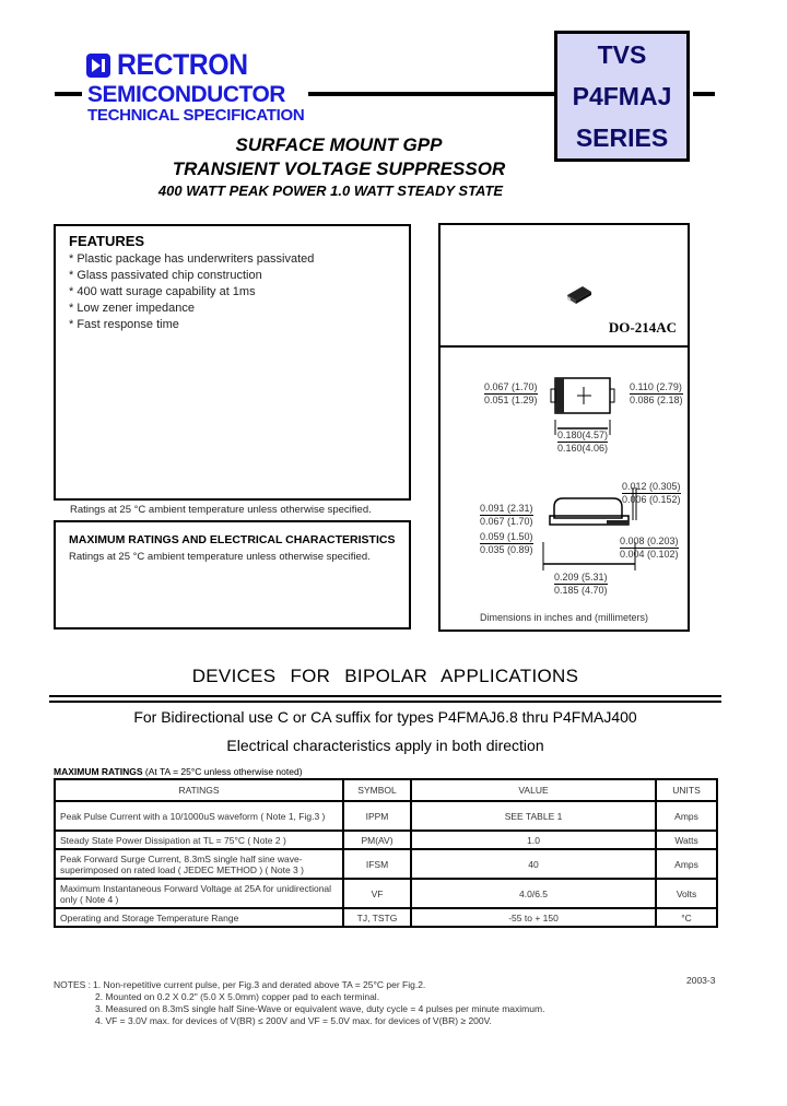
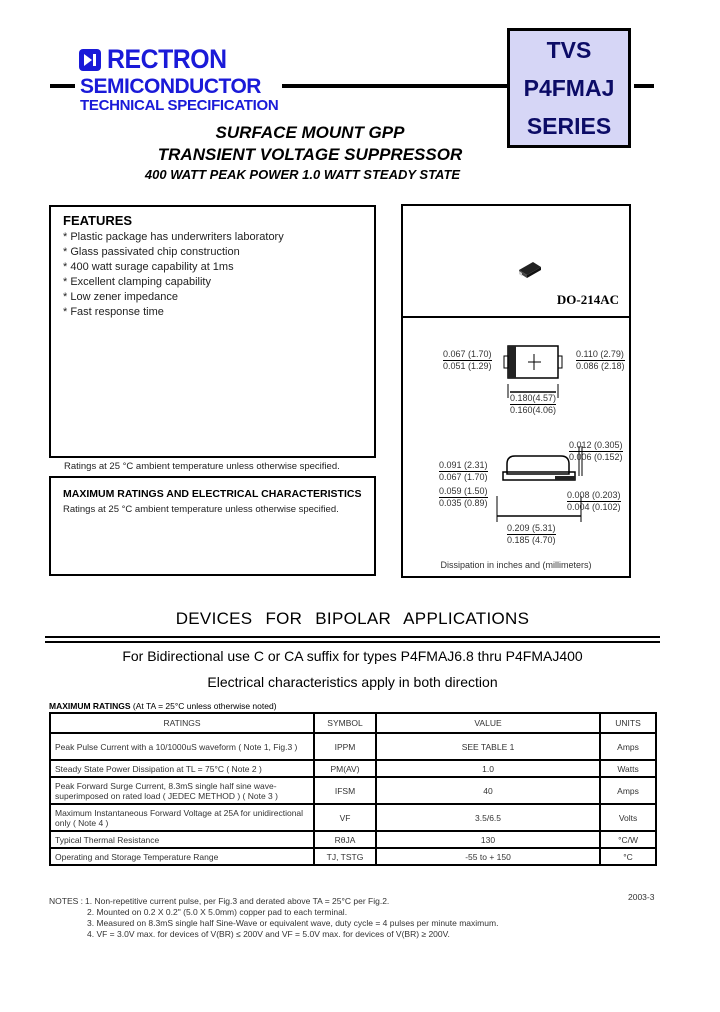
  RECTRON
  SEMICONDUCTOR
  TECHNICAL SPECIFICATION
  TVS
  P4FMAJ
  SERIES
  SURFACE MOUNT GPP
  TRANSIENT VOLTAGE SUPPRESSOR
  400 WATT PEAK POWER 1.0 WATT STEADY STATE
  FEATURES
- * Plastic package has underwriters passivated
+ * Plastic package has underwriters laboratory
  * Glass passivated chip construction
  * 400 watt surage capability at 1ms
+ * Excellent clamping capability
  * Low zener impedance
  * Fast response time
  Ratings at 25 °C ambient temperature unless otherwise specified.
  MAXIMUM RATINGS AND ELECTRICAL CHARACTERISTICS
  Ratings at 25 °C ambient temperature unless otherwise specified.
  DO-214AC
  0.067 (1.70)
  0.051 (1.29)
  0.110 (2.79)
  0.086 (2.18)
  0.180(4.57)
  0.160(4.06)
  0.012 (0.305)
  0.006 (0.152)
  0.091 (2.31)
  0.067 (1.70)
  0.059 (1.50)
  0.035 (0.89)
  0.008 (0.203)
  0.004 (0.102)
  0.209 (5.31)
  0.185 (4.70)
- Dimensions in inches and (millimeters)
+ Dissipation in inches and (millimeters)
  DEVICES FOR BIPOLAR APPLICATIONS
  For Bidirectional use C or CA suffix for types P4FMAJ6.8 thru P4FMAJ400
  Electrical characteristics apply in both direction
  MAXIMUM RATINGS (At TA = 25°C unless otherwise noted)
  RATINGS	SYMBOL	VALUE	UNITS
  Peak Pulse Current with a 10/1000uS waveform ( Note 1, Fig.3 )	IPPM	SEE TABLE 1	Amps
  Steady State Power Dissipation at TL = 75°C ( Note 2 )	PM(AV)	1.0	Watts
  Peak Forward Surge Current, 8.3mS single half sine wave- superimposed on rated load ( JEDEC METHOD ) ( Note 3 )	IFSM	40	Amps
- Maximum Instantaneous Forward Voltage at 25A for unidirectional only ( Note 4 )	VF	4.0/6.5	Volts
+ Maximum Instantaneous Forward Voltage at 25A for unidirectional only ( Note 4 )	VF	3.5/6.5	Volts
+ Typical Thermal Resistance	RθJA	130	°C/W
  Operating and Storage Temperature Range	TJ, TSTG	-55 to + 150	°C
  2003-3
  NOTES : 1. Non-repetitive current pulse, per Fig.3 and derated above TA = 25°C per Fig.2.
  2. Mounted on 0.2 X 0.2" (5.0 X 5.0mm) copper pad to each terminal.
  3. Measured on 8.3mS single half Sine-Wave or equivalent wave, duty cycle = 4 pulses per minute maximum.
  4. VF = 3.0V max. for devices of V(BR) ≤ 200V and VF = 5.0V max. for devices of V(BR) ≥ 200V.
